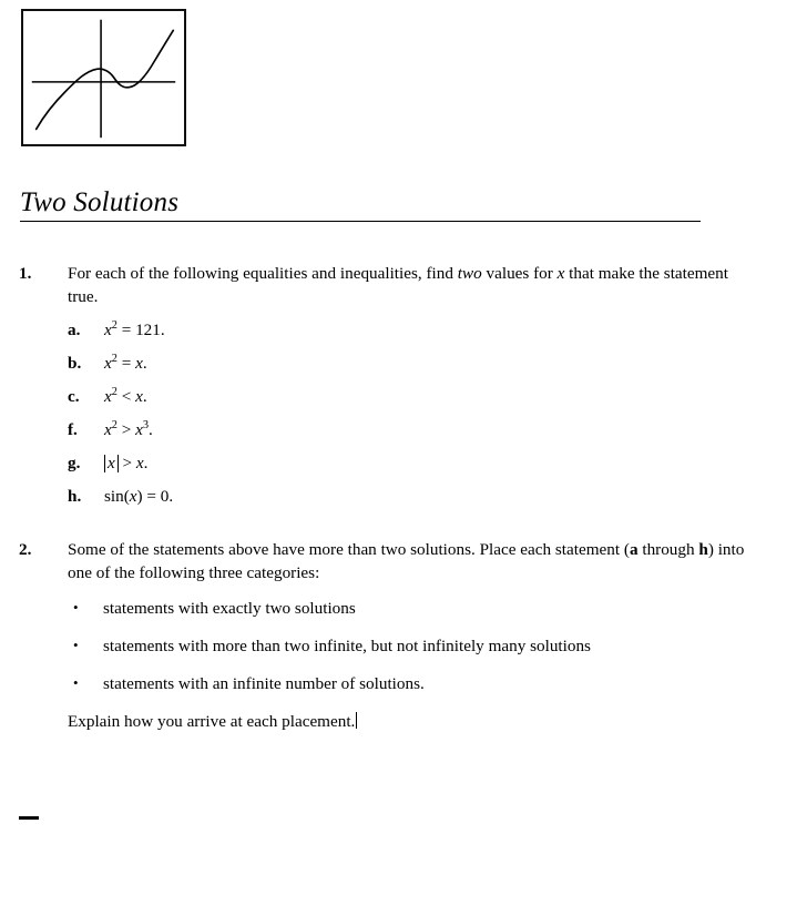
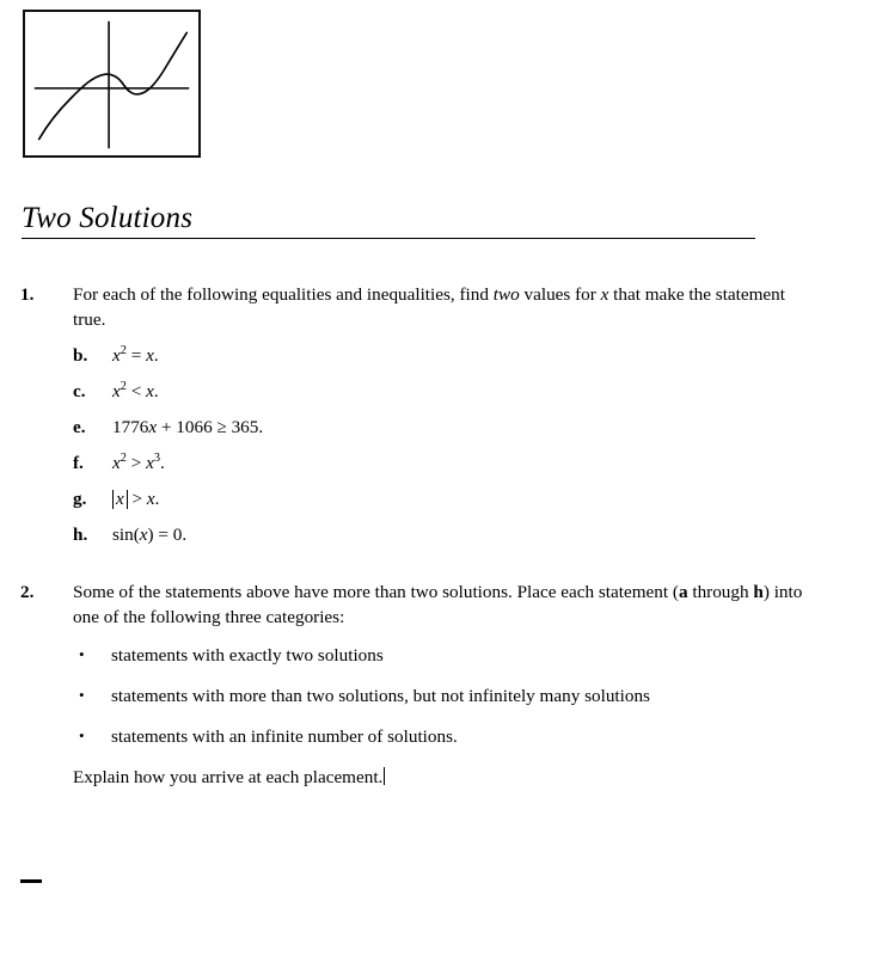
  Two Solutions
  1.
  For each of the following equalities and inequalities, find two values for x that make the statement true.
- a.
- x2 = 121.
  b.
  x2 = x.
  c.
  x2 < x.
+ e.
+ 1776x + 1066 ≥ 365.
  f.
  x2 > x3.
  g.
  x > x.
  h.
  sin(x) = 0.
  2.
  Some of the statements above have more than two solutions. Place each statement (a through h) into one of the following three categories:
  •
  statements with exactly two solutions
  •
- statements with more than two infinite, but not infinitely many solutions
+ statements with more than two solutions, but not infinitely many solutions
  •
  statements with an infinite number of solutions.
  Explain how you arrive at each placement.
